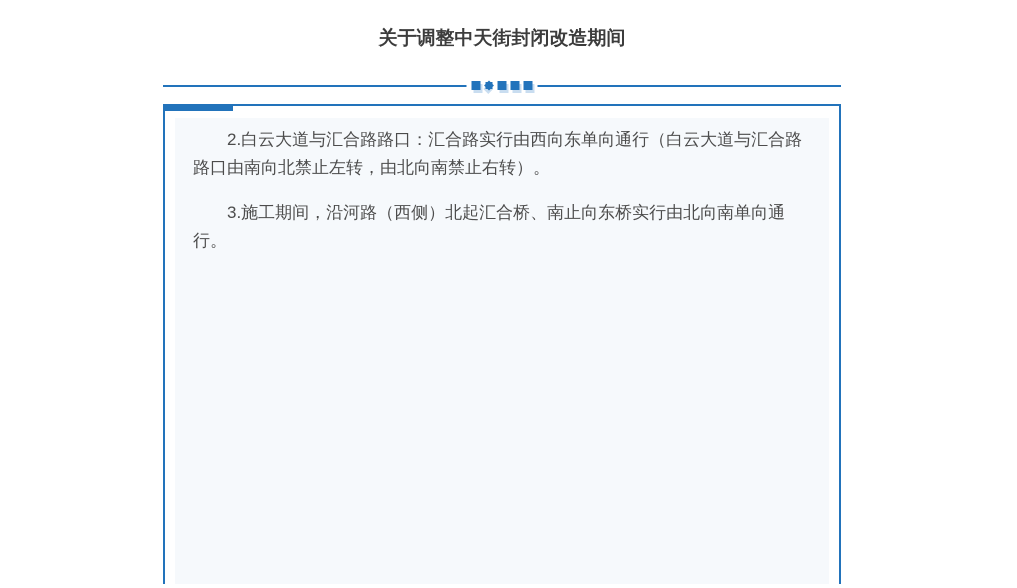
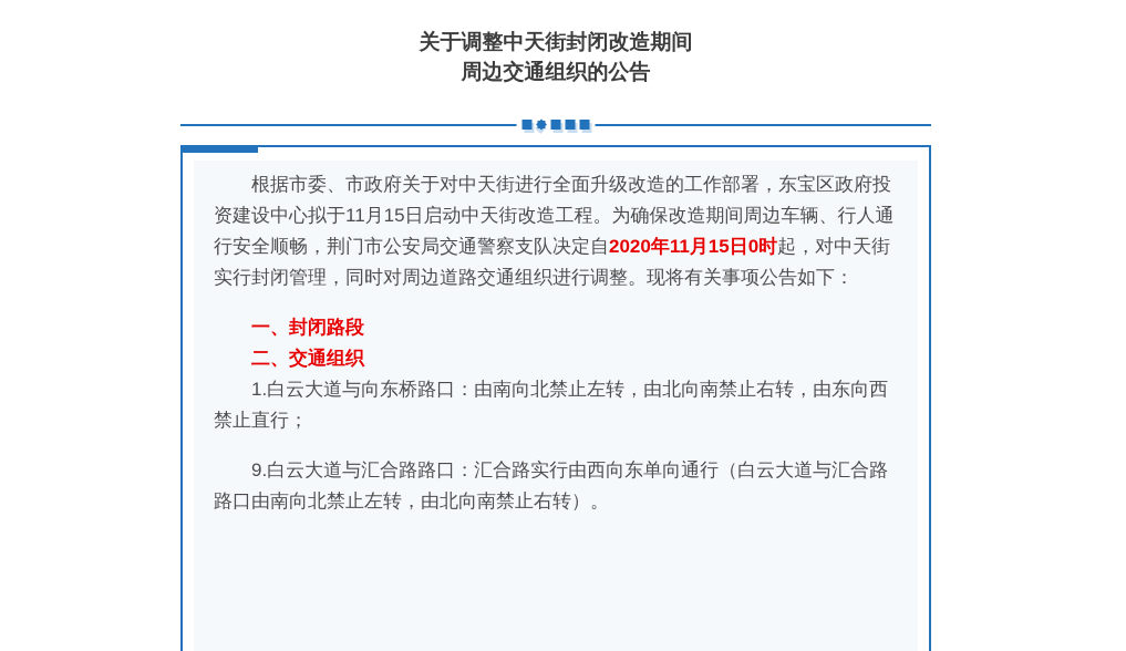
  关于调整中天街封闭改造期间
+ 周边交通组织的公告
+ 根据市委、市政府关于对中天街进行全面升级改造的工作部署，东宝区政府投资建设中心拟于11月15日启动中天街改造工程。为确保改造期间周边车辆、行人通行安全顺畅，荆门市公安局交通警察支队决定自2020年11月15日0时起，对中天街实行封闭管理，同时对周边道路交通组织进行调整。现将有关事项公告如下：
+ 一、封闭路段
+ 二、交通组织
+ 1.白云大道与向东桥路口：由南向北禁止左转，由北向南禁止右转，由东向西禁止直行；
- 2.白云大道与汇合路路口：汇合路实行由西向东单向通行（白云大道与汇合路路口由南向北禁止左转，由北向南禁止右转）。
+ 9.白云大道与汇合路路口：汇合路实行由西向东单向通行（白云大道与汇合路路口由南向北禁止左转，由北向南禁止右转）。
- 3.施工期间，沿河路（西侧）北起汇合桥、南止向东桥实行由北向南单向通行。
